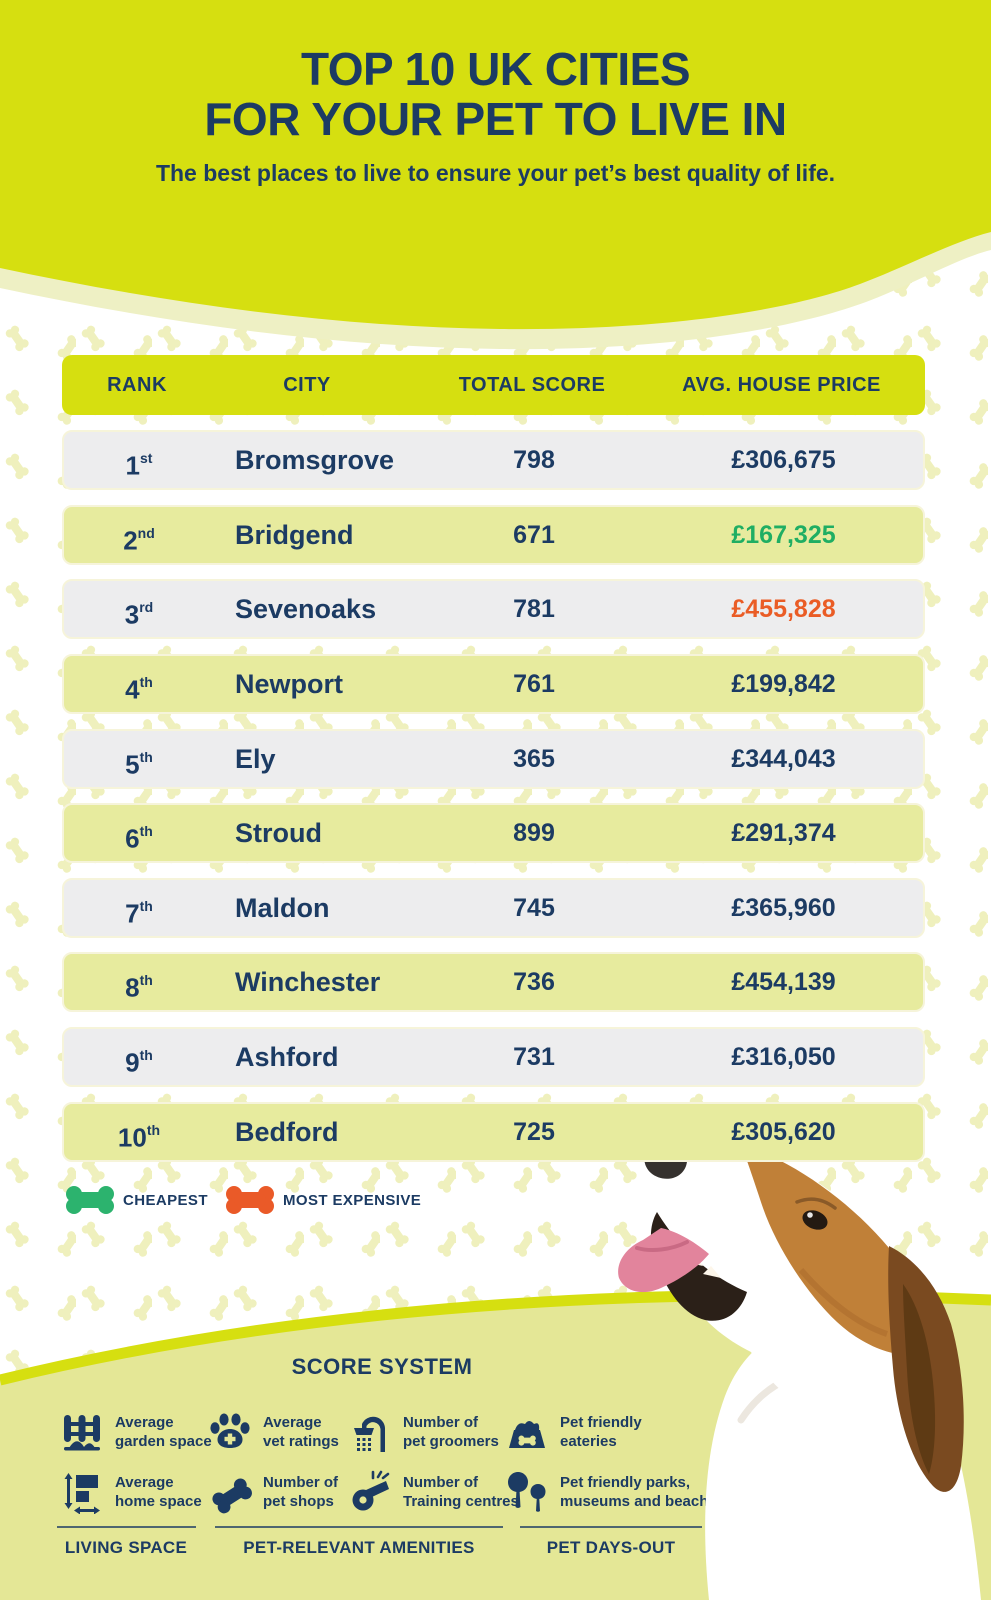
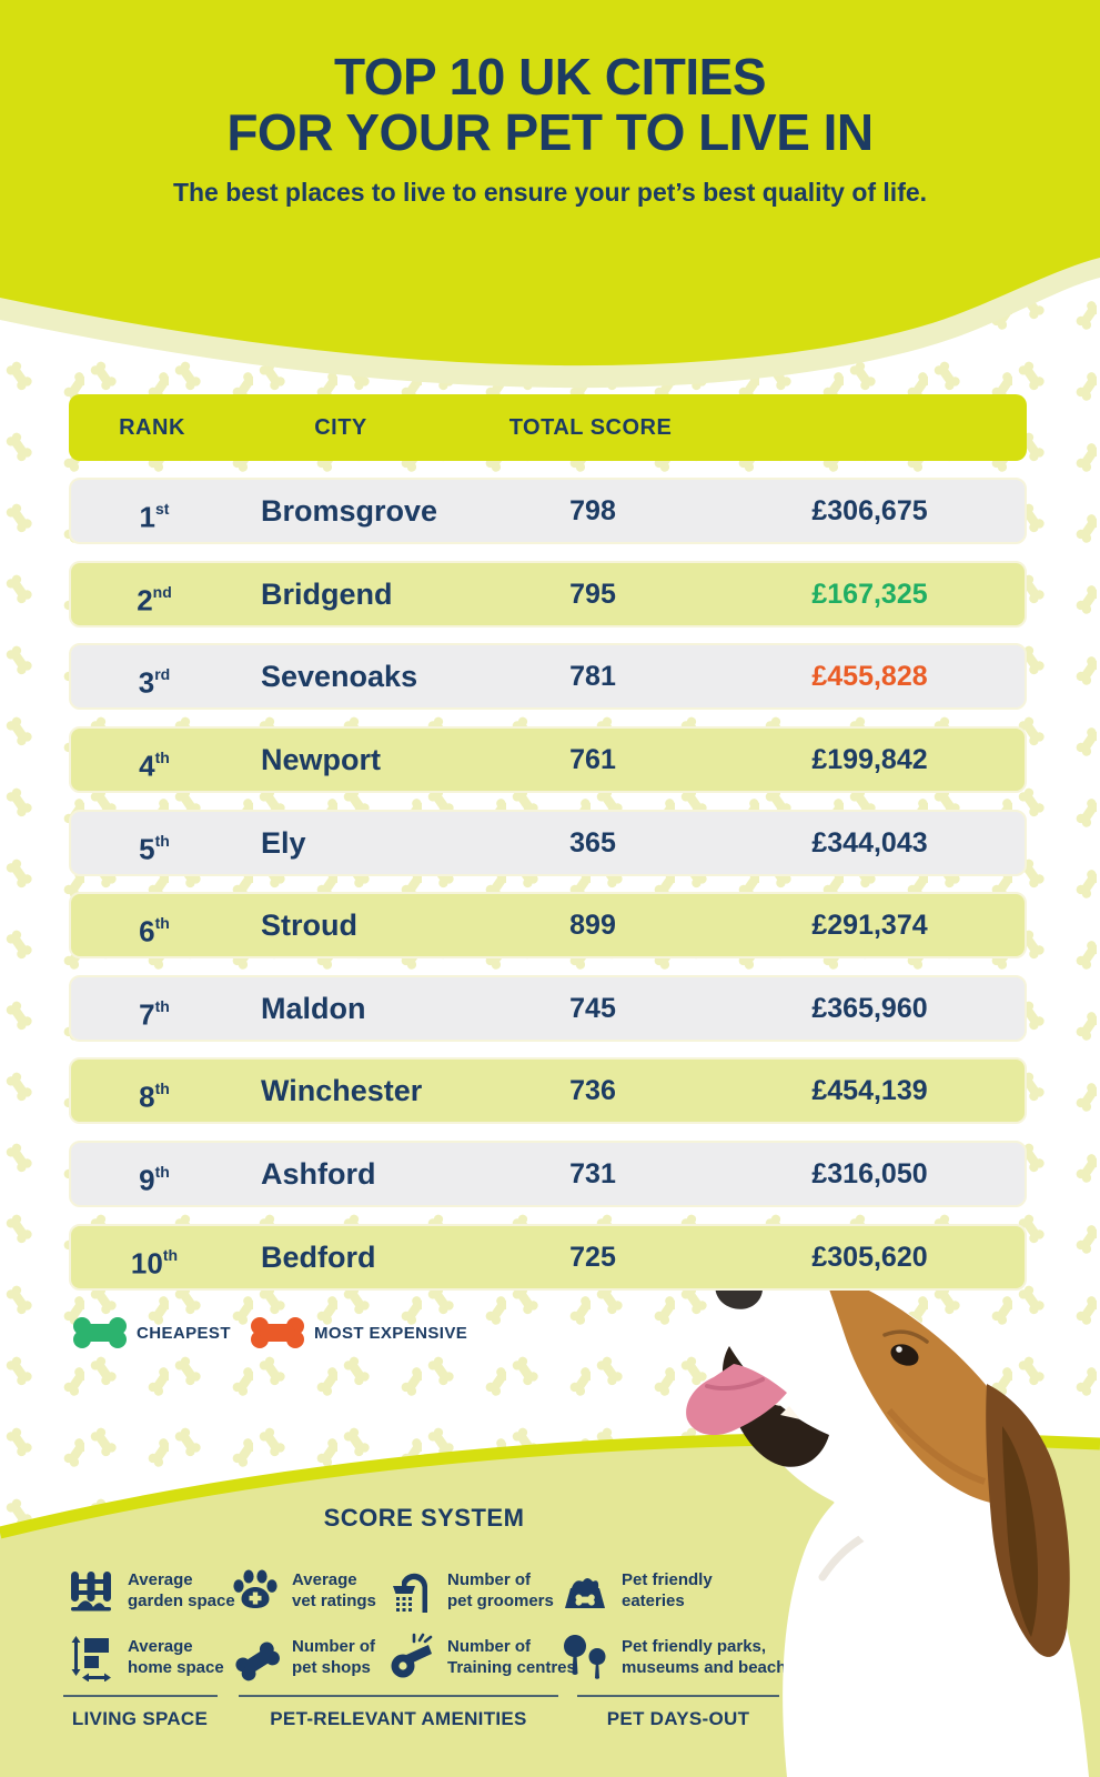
  TOP 10 UK CITIES
  FOR YOUR PET TO LIVE IN
  The best places to live to ensure your pet’s best quality of life.
  RANK
  CITY
  TOTAL SCORE
- AVG. HOUSE PRICE
  1st
  Bromsgrove
  798
  £306,675
  2nd
  Bridgend
- 671
+ 795
  £167,325
  3rd
  Sevenoaks
  781
  £455,828
  4th
  Newport
  761
  £199,842
  5th
  Ely
  365
  £344,043
  6th
  Stroud
  899
  £291,374
  7th
  Maldon
  745
  £365,960
  8th
  Winchester
  736
  £454,139
  9th
  Ashford
  731
  £316,050
  10th
  Bedford
  725
  £305,620
  CHEAPEST
  MOST EXPENSIVE
  SCORE SYSTEM
  Average
  garden space
  Average
  vet ratings
  Number of
  pet groomers
  Pet friendly
  eateries
  Average
  home space
  Number of
  pet shops
  Number of
  Training centres
  Pet friendly parks,
  museums and beach
  LIVING SPACE
  PET-RELEVANT AMENITIES
  PET DAYS-OUT
